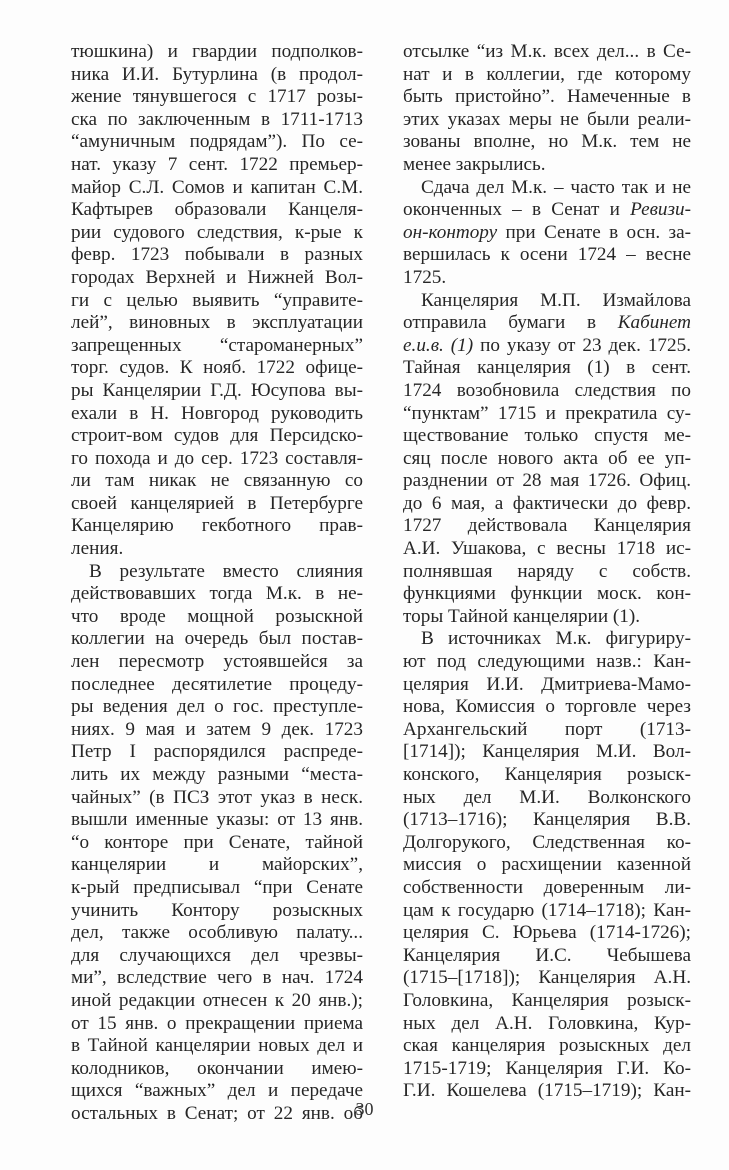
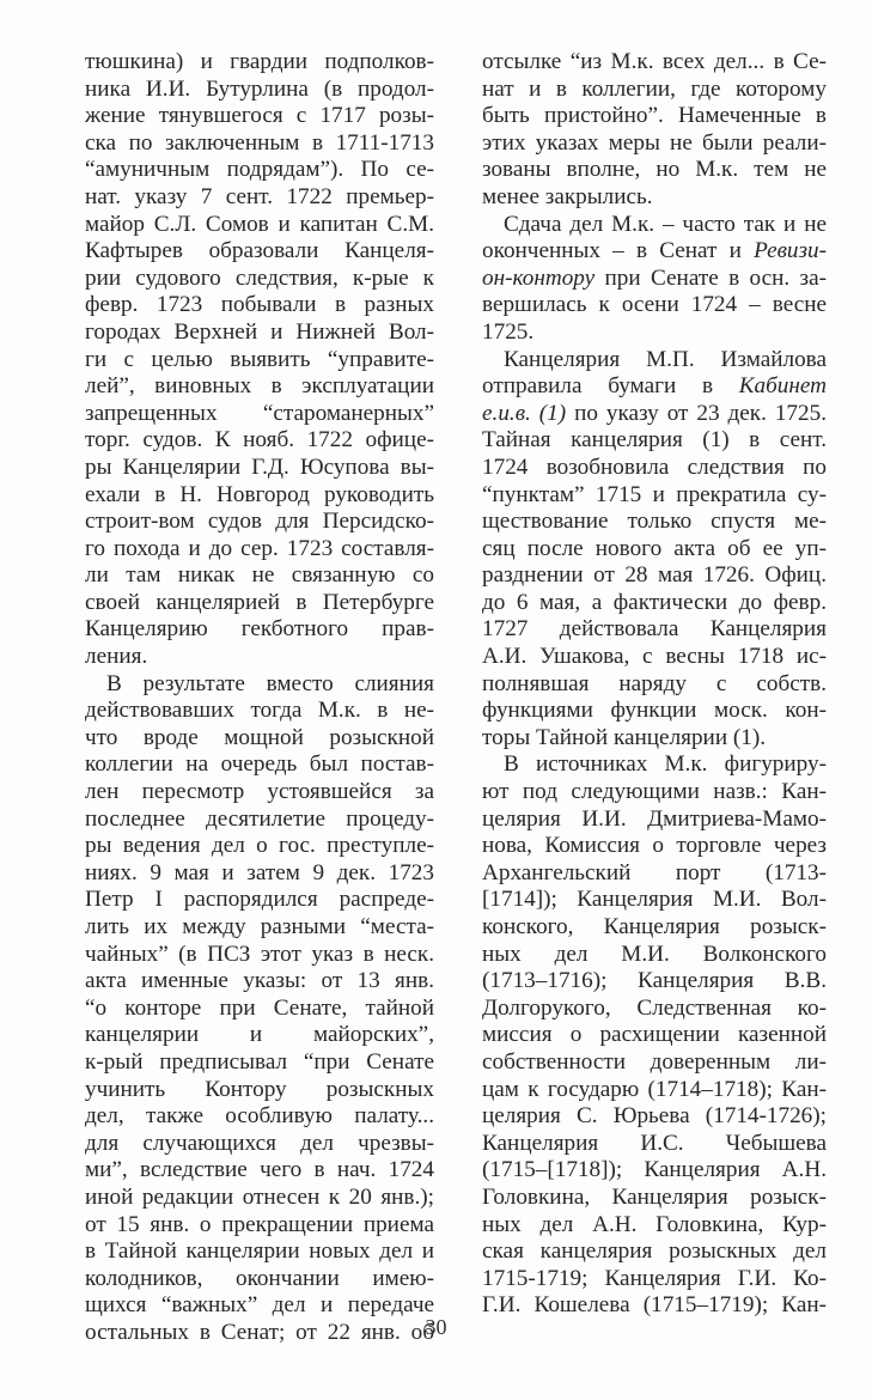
  тюшкина) и гвардии подполков-
  ника И.И. Бутурлина (в продол-
  жение тянувшегося с 1717 розы-
  ска по заключенным в 1711-1713
  “амуничным подрядам”). По се-
  нат. указу 7 сент. 1722 премьер-
  майор С.Л. Сомов и капитан С.М.
  Кафтырев образовали Канцеля-
  рии судового следствия, к-рые к
  февр. 1723 побывали в разных
  городах Верхней и Нижней Вол-
  ги с целью выявить “управите-
  лей”, виновных в эксплуатации
  запрещенных “староманерных”
  торг. судов. К нояб. 1722 офице-
  ры Канцелярии Г.Д. Юсупова вы-
  ехали в Н. Новгород руководить
  строит-вом судов для Персидско-
  го похода и до сер. 1723 составля-
  ли там никак не связанную со
  своей канцелярией в Петербурге
  Канцелярию гекботного прав-
  ления.
  В результате вместо слияния
  действовавших тогда М.к. в не-
  что вроде мощной розыскной
  коллегии на очередь был постав-
  лен пересмотр устоявшейся за
  последнее десятилетие процеду-
  ры ведения дел о гос. преступле-
  ниях. 9 мая и затем 9 дек. 1723
  Петр I распорядился распреде-
  лить их между разными “места-
  чайных” (в ПСЗ этот указ в неск.
- вышли именные указы: от 13 янв.
+ акта именные указы: от 13 янв.
  “о конторе при Сенате, тайной
  канцелярии и майорских”,
  к-рый предписывал “при Сенате
  учинить Контору розыскных
  дел, также особливую палату...
  для случающихся дел чрезвы-
  ми”, вследствие чего в нач. 1724
  иной редакции отнесен к 20 янв.);
  от 15 янв. о прекращении приема
  в Тайной канцелярии новых дел и
  колодников, окончании имею-
  щихся “важных” дел и передаче
  остальных в Сенат; от 22 янв. об
  отсылке “из М.к. всех дел... в Се-
  нат и в коллегии, где которому
  быть пристойно”. Намеченные в
  этих указах меры не были реали-
  зованы вполне, но М.к. тем не
  менее закрылись.
  Сдача дел М.к. – часто так и не
  оконченных – в Сенат и Ревизи-
  он-контору при Сенате в осн. за-
  вершилась к осени 1724 – весне
  1725.
  Канцелярия М.П. Измайлова
  отправила бумаги в Кабинет
  е.и.в. (1) по указу от 23 дек. 1725.
  Тайная канцелярия (1) в сент.
  1724 возобновила следствия по
  “пунктам” 1715 и прекратила су-
  ществование только спустя ме-
  сяц после нового акта об ее уп-
  разднении от 28 мая 1726. Офиц.
  до 6 мая, а фактически до февр.
  1727 действовала Канцелярия
  А.И. Ушакова, с весны 1718 ис-
  полнявшая наряду с собств.
  функциями функции моск. кон-
  торы Тайной канцелярии (1).
  В источниках М.к. фигуриру-
  ют под следующими назв.: Кан-
  целярия И.И. Дмитриева-Мамо-
  нова, Комиссия о торговле через
  Архангельский порт (1713-
  [1714]); Канцелярия М.И. Вол-
  конского, Канцелярия розыск-
  ных дел М.И. Волконского
  (1713–1716); Канцелярия В.В.
  Долгорукого, Следственная ко-
  миссия о расхищении казенной
  собственности доверенным ли-
  цам к государю (1714–1718); Кан-
  целярия С. Юрьева (1714-1726);
  Канцелярия И.С. Чебышева
  (1715–[1718]); Канцелярия А.Н.
  Головкина, Канцелярия розыск-
  ных дел А.Н. Головкина, Кур-
  ская канцелярия розыскных дел
  1715-1719; Канцелярия Г.И. Ко-
  Г.И. Кошелева (1715–1719); Кан-
  30
